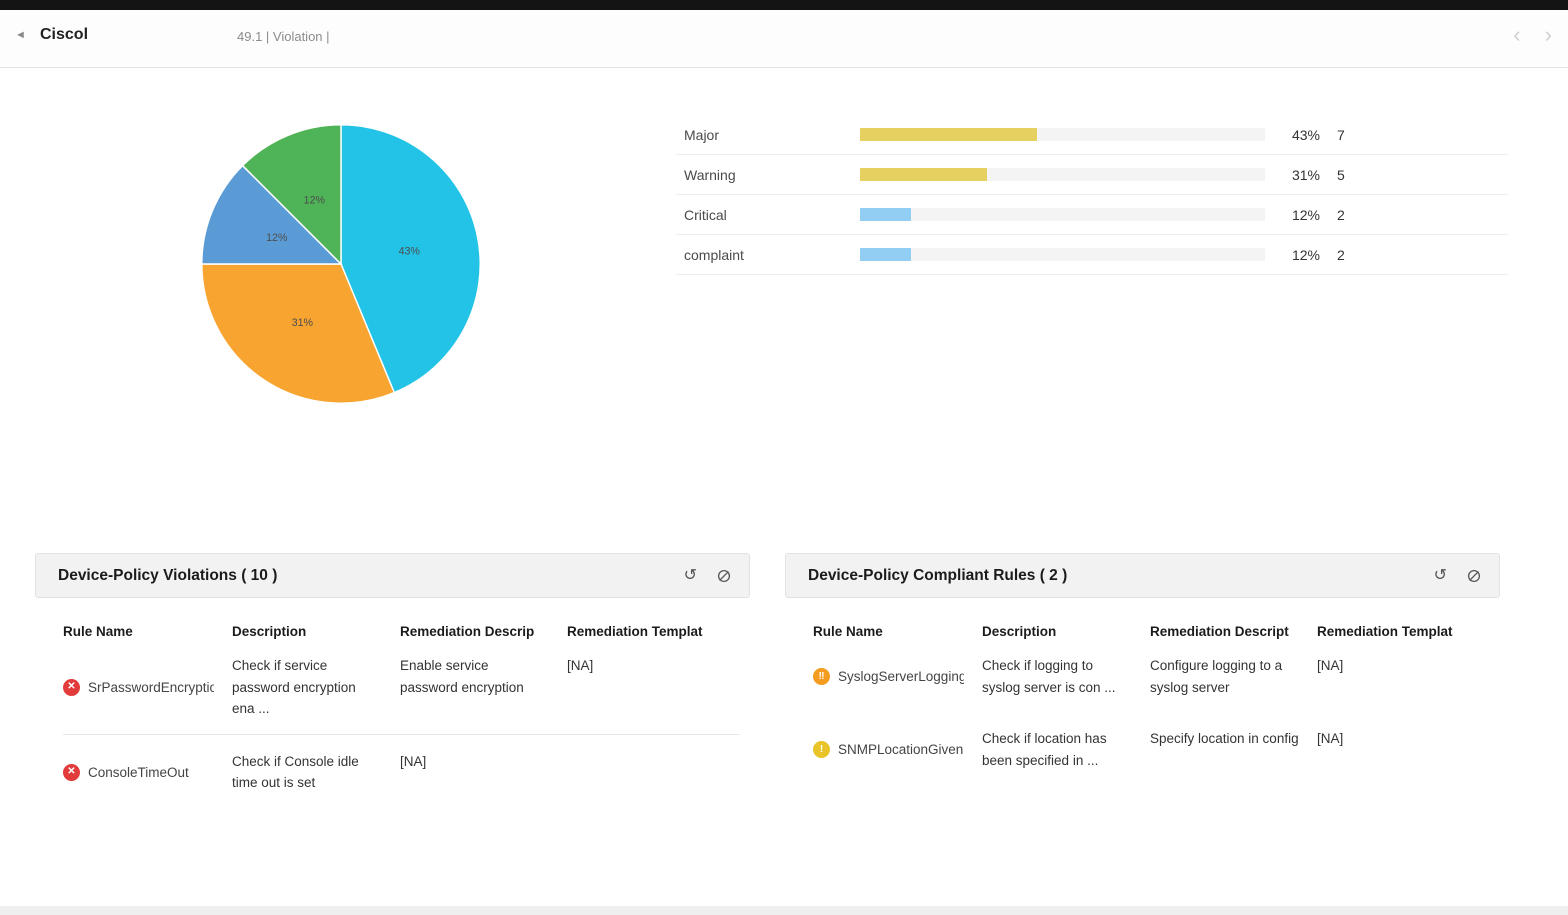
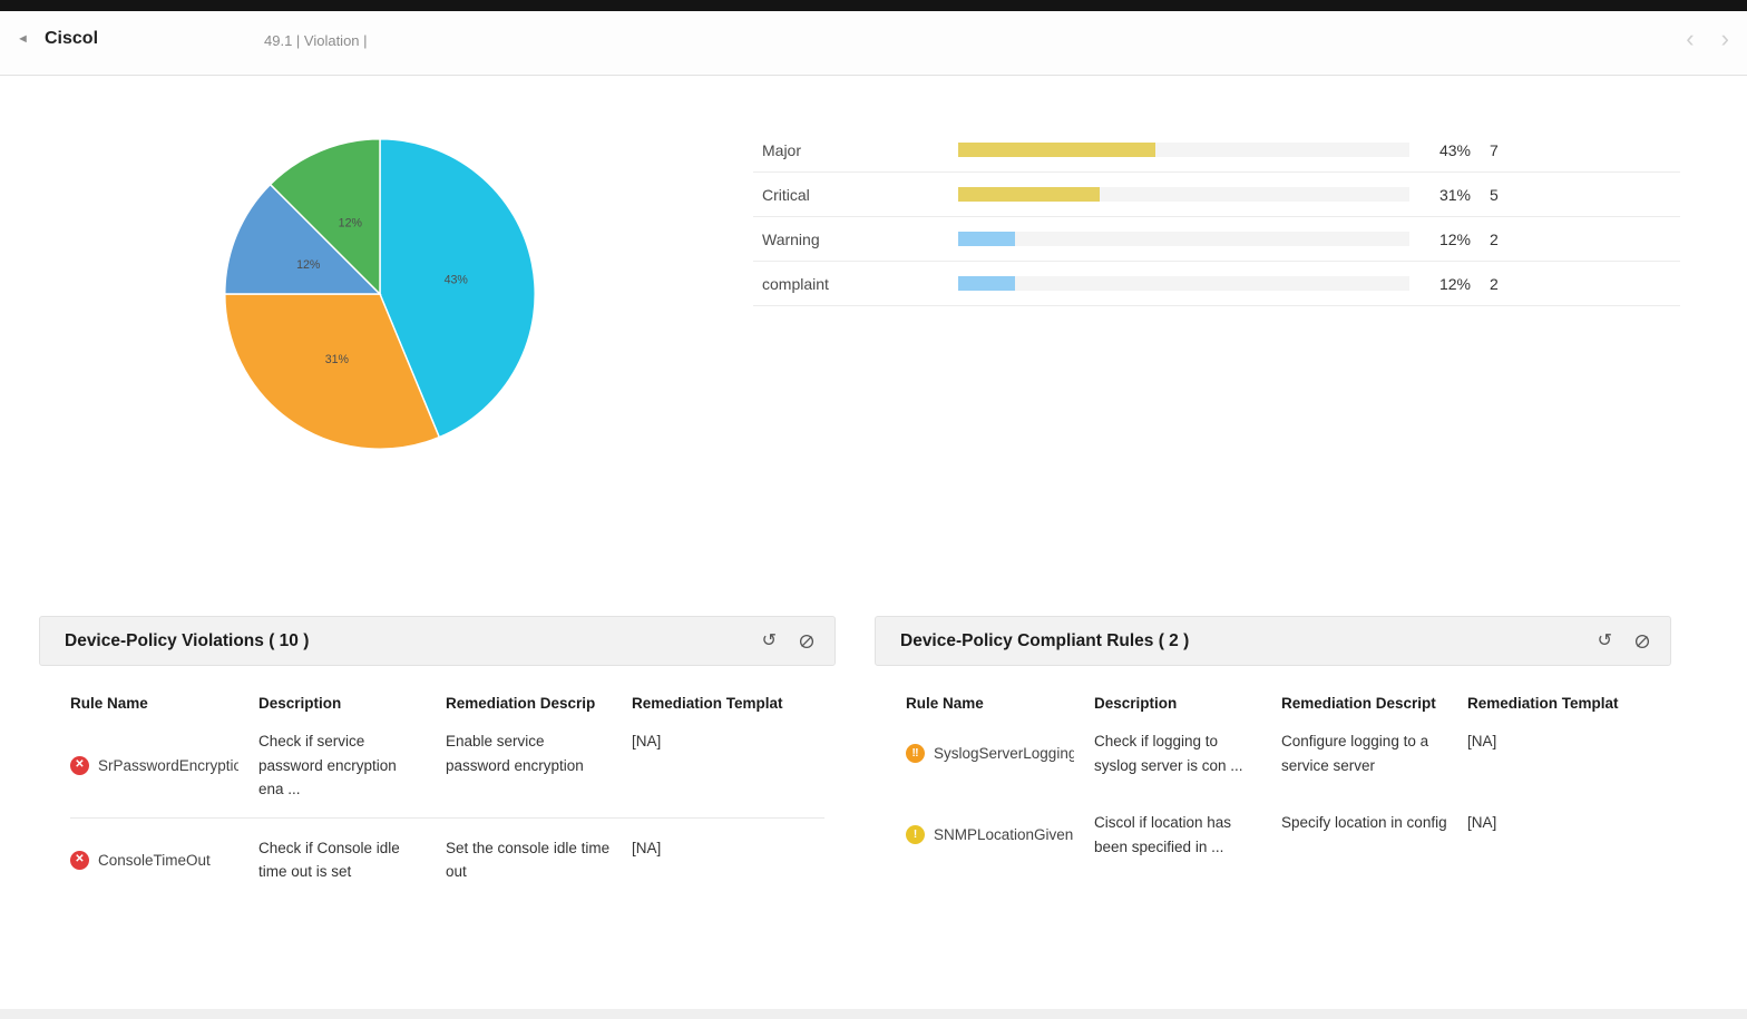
  ◄
  Ciscol
  49.1 | Violation |
  ‹ ›
  43%
  31%
  12%
  12%
  Major
  43%
  7
- Warning
+ Critical
  31%
  5
- Critical
+ Warning
  12%
  2
  complaint
  12%
  2
  Device-Policy Violations ( 10 )
  ↺
  Rule Name
  Description
  Remediation Descrip
  Remediation Templat
  ✕
  SrPasswordEncryptio
  Check if service password encryption ena ...
  Enable service password encryption
  [NA]
  ✕
  ConsoleTimeOut
  Check if Console idle time out is set
+ Set the console idle time out
  [NA]
  Device-Policy Compliant Rules ( 2 )
  ↺
  Rule Name
  Description
  Remediation Descript
  Remediation Templat
  ‼
  SyslogServerLogging
  Check if logging to syslog server is con ...
- Configure logging to a syslog server
+ Configure logging to a service server
  [NA]
  !
  SNMPLocationGiven
- Check if location has been specified in ...
+ Ciscol if location has been specified in ...
  Specify location in config
  [NA]
